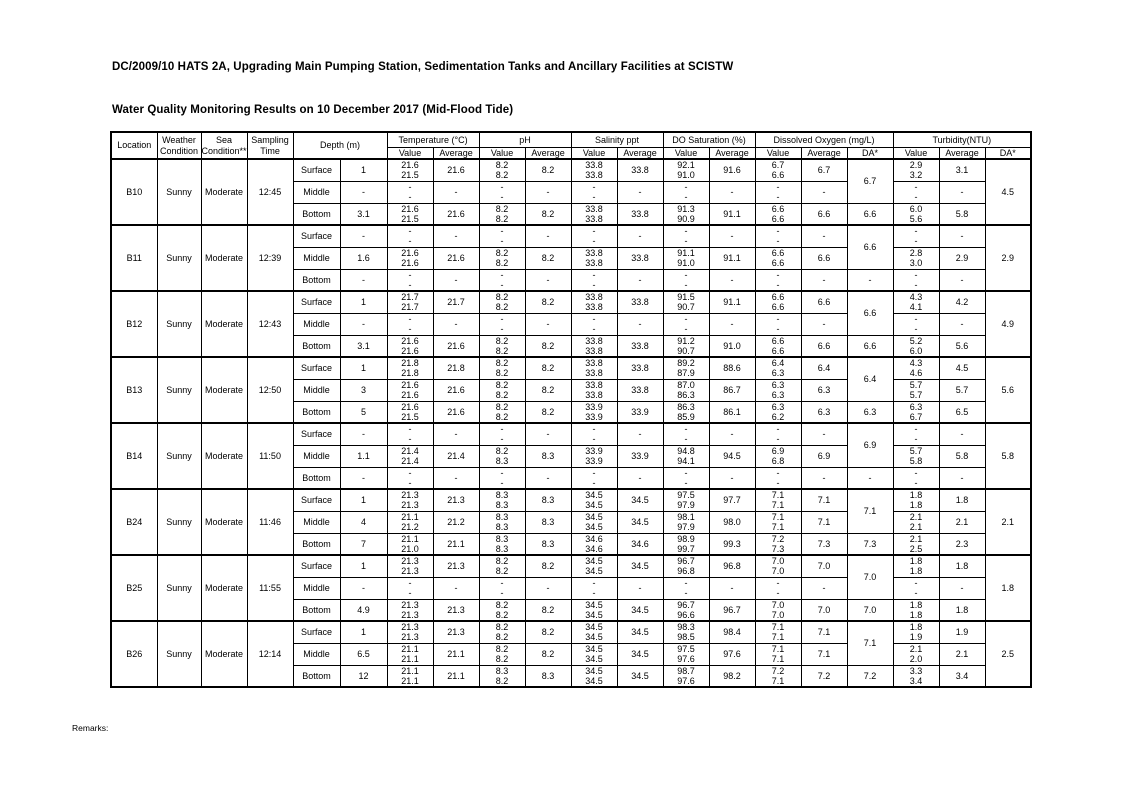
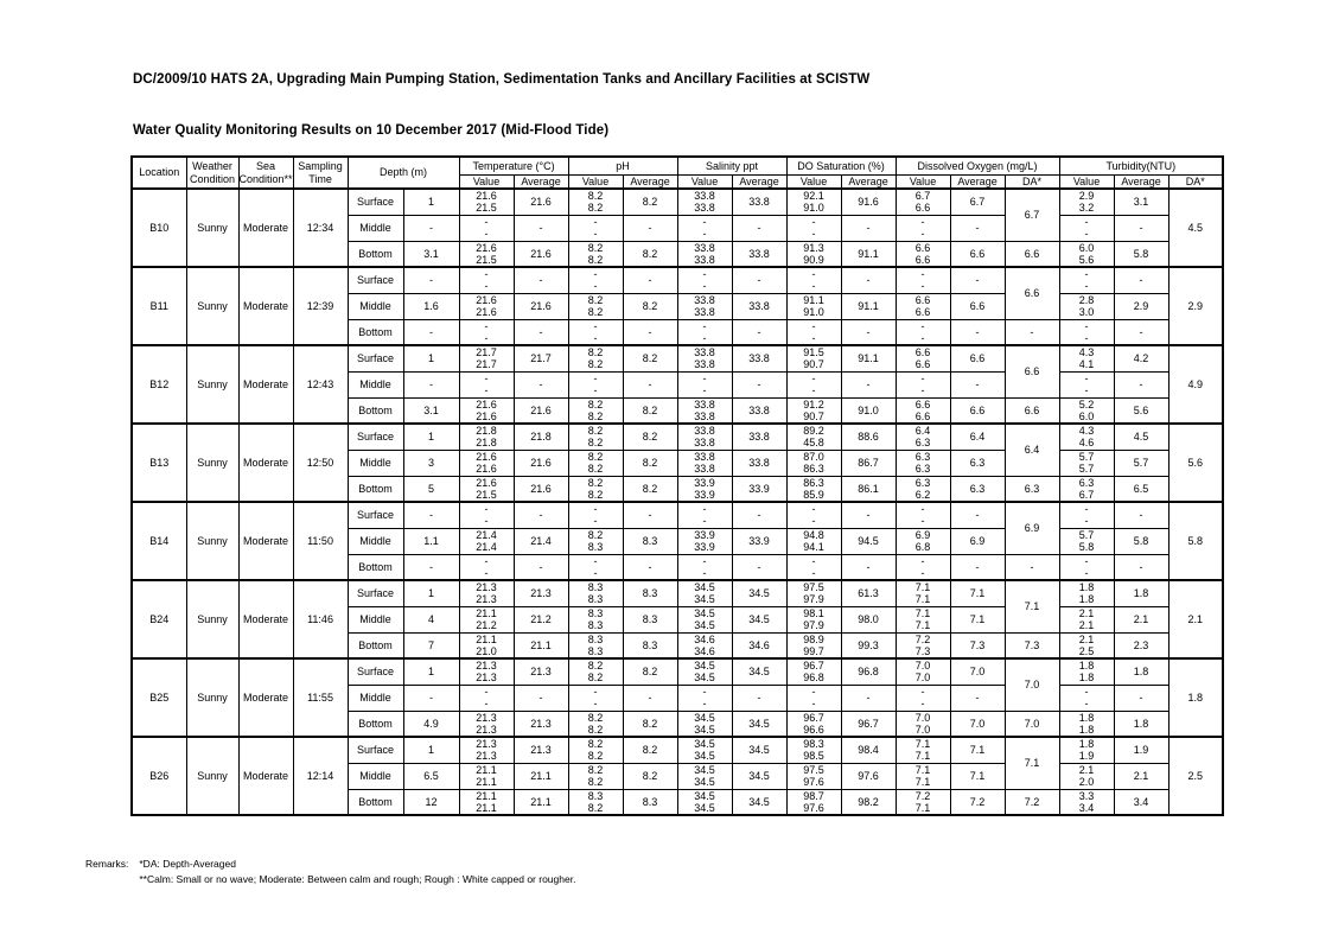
  DC/2009/10 HATS 2A, Upgrading Main Pumping Station, Sedimentation Tanks and Ancillary Facilities at SCISTW
  Water Quality Monitoring Results on 10 December 2017 (Mid-Flood Tide)
  Location	Weather Condition	Sea Condition**	Sampling Time	Depth (m)	Temperature (°C)	pH	Salinity ppt	DO Saturation (%)	Dissolved Oxygen (mg/L)	Turbidity(NTU)
  Value	Average	Value	Average	Value	Average	Value	Average	Value	Average	DA*	Value	Average	DA*
- B10	Sunny	Moderate	12:45	Surface	1	21.621.5	21.6	8.28.2	8.2	33.833.8	33.8	92.191.0	91.6	6.76.6	6.7	6.7	2.93.2	3.1	4.5
+ B10	Sunny	Moderate	12:34	Surface	1	21.621.5	21.6	8.28.2	8.2	33.833.8	33.8	92.191.0	91.6	6.76.6	6.7	6.7	2.93.2	3.1	4.5
  Middle	-	--	-	--	-	--	-	--	-	--	-	--	-
  Bottom	3.1	21.621.5	21.6	8.28.2	8.2	33.833.8	33.8	91.390.9	91.1	6.66.6	6.6	6.6	6.05.6	5.8
  B11	Sunny	Moderate	12:39	Surface	-	--	-	--	-	--	-	--	-	--	-	6.6	--	-	2.9
  Middle	1.6	21.621.6	21.6	8.28.2	8.2	33.833.8	33.8	91.191.0	91.1	6.66.6	6.6	2.83.0	2.9
  Bottom	-	--	-	--	-	--	-	--	-	--	-	-	--	-
  B12	Sunny	Moderate	12:43	Surface	1	21.721.7	21.7	8.28.2	8.2	33.833.8	33.8	91.590.7	91.1	6.66.6	6.6	6.6	4.34.1	4.2	4.9
  Middle	-	--	-	--	-	--	-	--	-	--	-	--	-
  Bottom	3.1	21.621.6	21.6	8.28.2	8.2	33.833.8	33.8	91.290.7	91.0	6.66.6	6.6	6.6	5.26.0	5.6
- B13	Sunny	Moderate	12:50	Surface	1	21.821.8	21.8	8.28.2	8.2	33.833.8	33.8	89.287.9	88.6	6.46.3	6.4	6.4	4.34.6	4.5	5.6
+ B13	Sunny	Moderate	12:50	Surface	1	21.821.8	21.8	8.28.2	8.2	33.833.8	33.8	89.245.8	88.6	6.46.3	6.4	6.4	4.34.6	4.5	5.6
  Middle	3	21.621.6	21.6	8.28.2	8.2	33.833.8	33.8	87.086.3	86.7	6.36.3	6.3	5.75.7	5.7
  Bottom	5	21.621.5	21.6	8.28.2	8.2	33.933.9	33.9	86.385.9	86.1	6.36.2	6.3	6.3	6.36.7	6.5
  B14	Sunny	Moderate	11:50	Surface	-	--	-	--	-	--	-	--	-	--	-	6.9	--	-	5.8
  Middle	1.1	21.421.4	21.4	8.28.3	8.3	33.933.9	33.9	94.894.1	94.5	6.96.8	6.9	5.75.8	5.8
  Bottom	-	--	-	--	-	--	-	--	-	--	-	-	--	-
- B24	Sunny	Moderate	11:46	Surface	1	21.321.3	21.3	8.38.3	8.3	34.534.5	34.5	97.597.9	97.7	7.17.1	7.1	7.1	1.81.8	1.8	2.1
+ B24	Sunny	Moderate	11:46	Surface	1	21.321.3	21.3	8.38.3	8.3	34.534.5	34.5	97.597.9	61.3	7.17.1	7.1	7.1	1.81.8	1.8	2.1
  Middle	4	21.121.2	21.2	8.38.3	8.3	34.534.5	34.5	98.197.9	98.0	7.17.1	7.1	2.12.1	2.1
  Bottom	7	21.121.0	21.1	8.38.3	8.3	34.634.6	34.6	98.999.7	99.3	7.27.3	7.3	7.3	2.12.5	2.3
  B25	Sunny	Moderate	11:55	Surface	1	21.321.3	21.3	8.28.2	8.2	34.534.5	34.5	96.796.8	96.8	7.07.0	7.0	7.0	1.81.8	1.8	1.8
  Middle	-	--	-	--	-	--	-	--	-	--	-	--	-
  Bottom	4.9	21.321.3	21.3	8.28.2	8.2	34.534.5	34.5	96.796.6	96.7	7.07.0	7.0	7.0	1.81.8	1.8
  B26	Sunny	Moderate	12:14	Surface	1	21.321.3	21.3	8.28.2	8.2	34.534.5	34.5	98.398.5	98.4	7.17.1	7.1	7.1	1.81.9	1.9	2.5
  Middle	6.5	21.121.1	21.1	8.28.2	8.2	34.534.5	34.5	97.597.6	97.6	7.17.1	7.1	2.12.0	2.1
  Bottom	12	21.121.1	21.1	8.38.2	8.3	34.534.5	34.5	98.797.6	98.2	7.27.1	7.2	7.2	3.33.4	3.4
  Remarks:
+ *DA: Depth-Averaged
+ **Calm: Small or no wave; Moderate: Between calm and rough; Rough : White capped or rougher.
